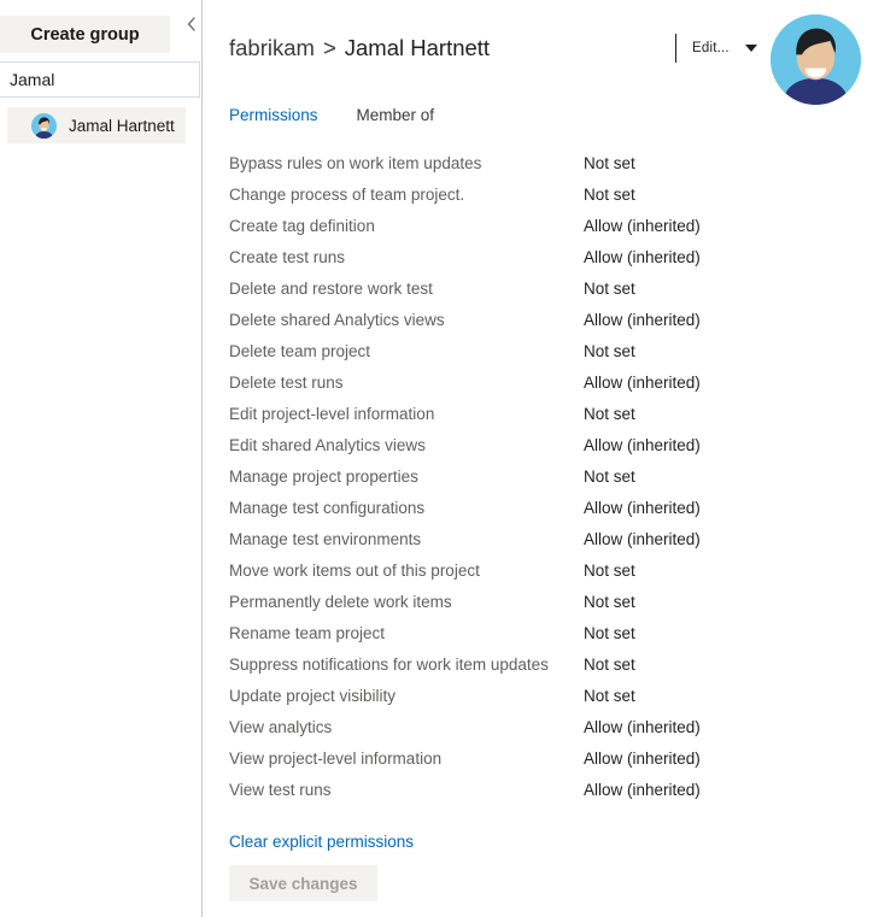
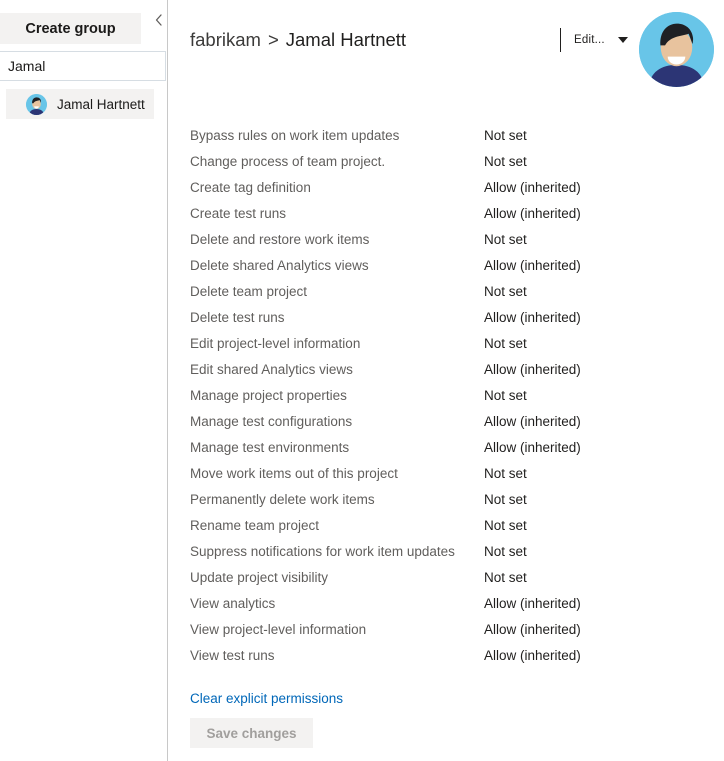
  Create group
  Jamal
  Jamal Hartnett
  fabrikam
  >
  Jamal Hartnett
  Edit...
- Permissions
- Member of
  Bypass rules on work item updates
  Not set
  Change process of team project.
  Not set
  Create tag definition
  Allow (inherited)
  Create test runs
  Allow (inherited)
- Delete and restore work test
+ Delete and restore work items
  Not set
  Delete shared Analytics views
  Allow (inherited)
  Delete team project
  Not set
  Delete test runs
  Allow (inherited)
  Edit project-level information
  Not set
  Edit shared Analytics views
  Allow (inherited)
  Manage project properties
  Not set
  Manage test configurations
  Allow (inherited)
  Manage test environments
  Allow (inherited)
  Move work items out of this project
  Not set
  Permanently delete work items
  Not set
  Rename team project
  Not set
  Suppress notifications for work item updates
  Not set
  Update project visibility
  Not set
  View analytics
  Allow (inherited)
  View project-level information
  Allow (inherited)
  View test runs
  Allow (inherited)
  Clear explicit permissions
  Save changes
